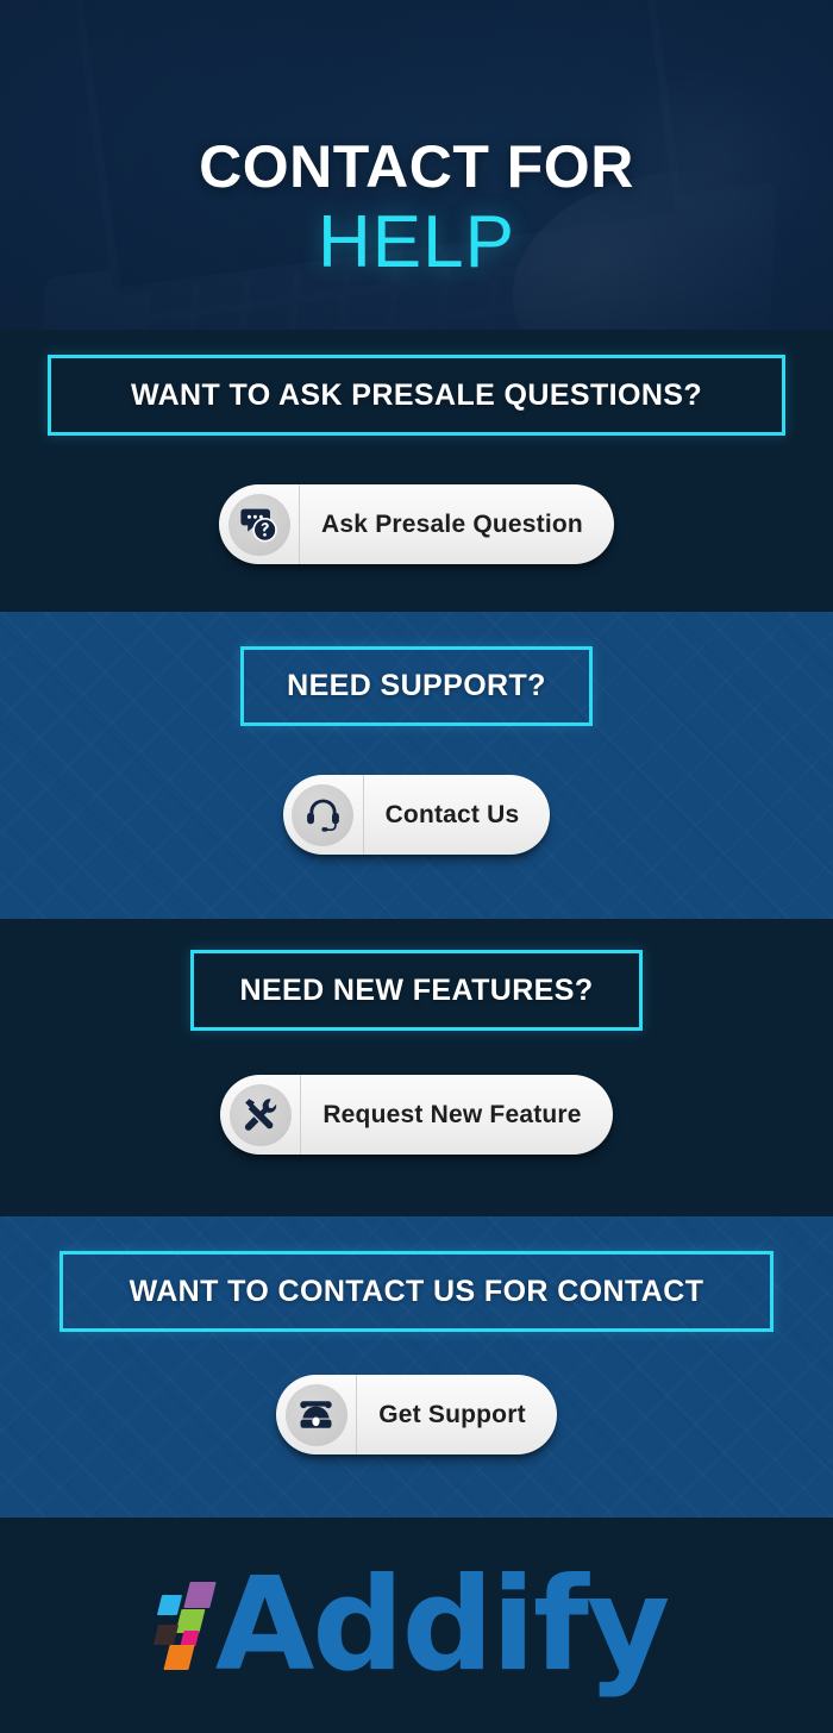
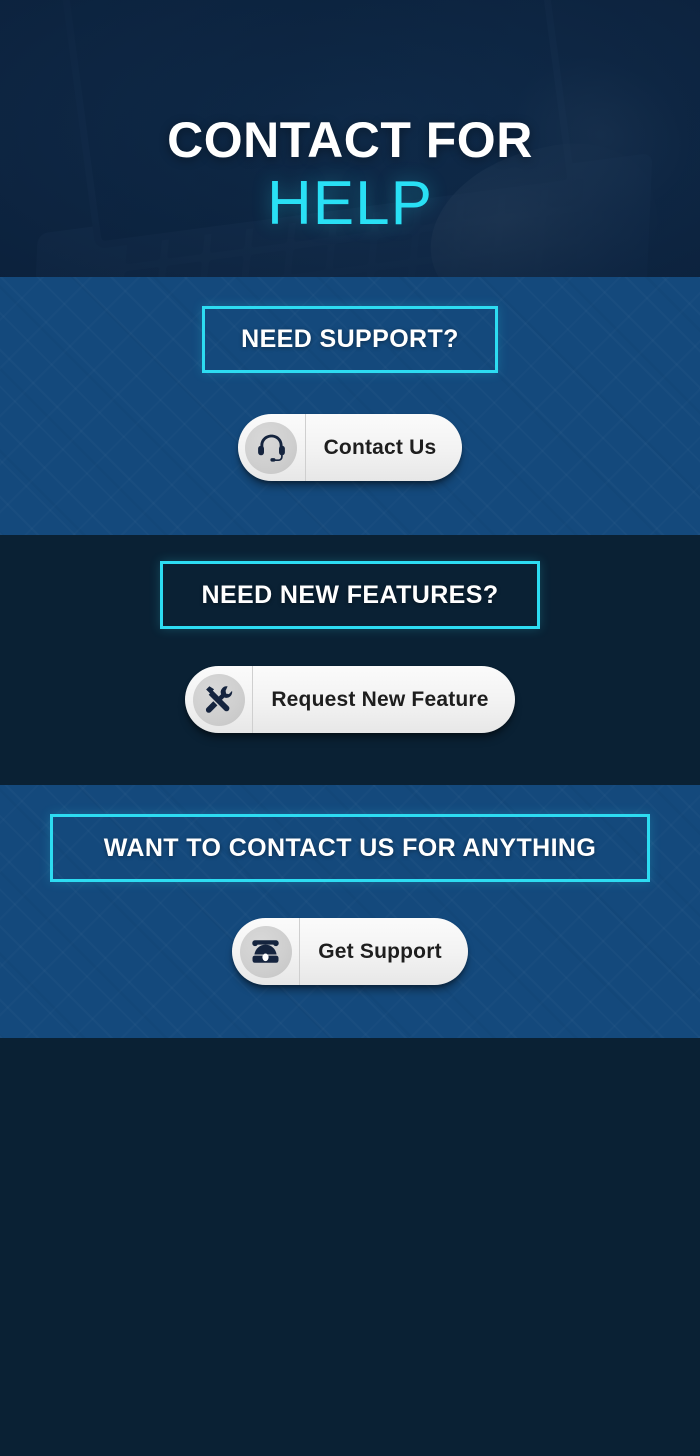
  CONTACT FOR
  HELP
- WANT TO ASK PRESALE QUESTIONS?
- Ask Presale Question
  NEED SUPPORT?
  Contact Us
  NEED NEW FEATURES?
  Request New Feature
- WANT TO CONTACT US FOR CONTACT
+ WANT TO CONTACT US FOR ANYTHING
  Get Support
- Addify
